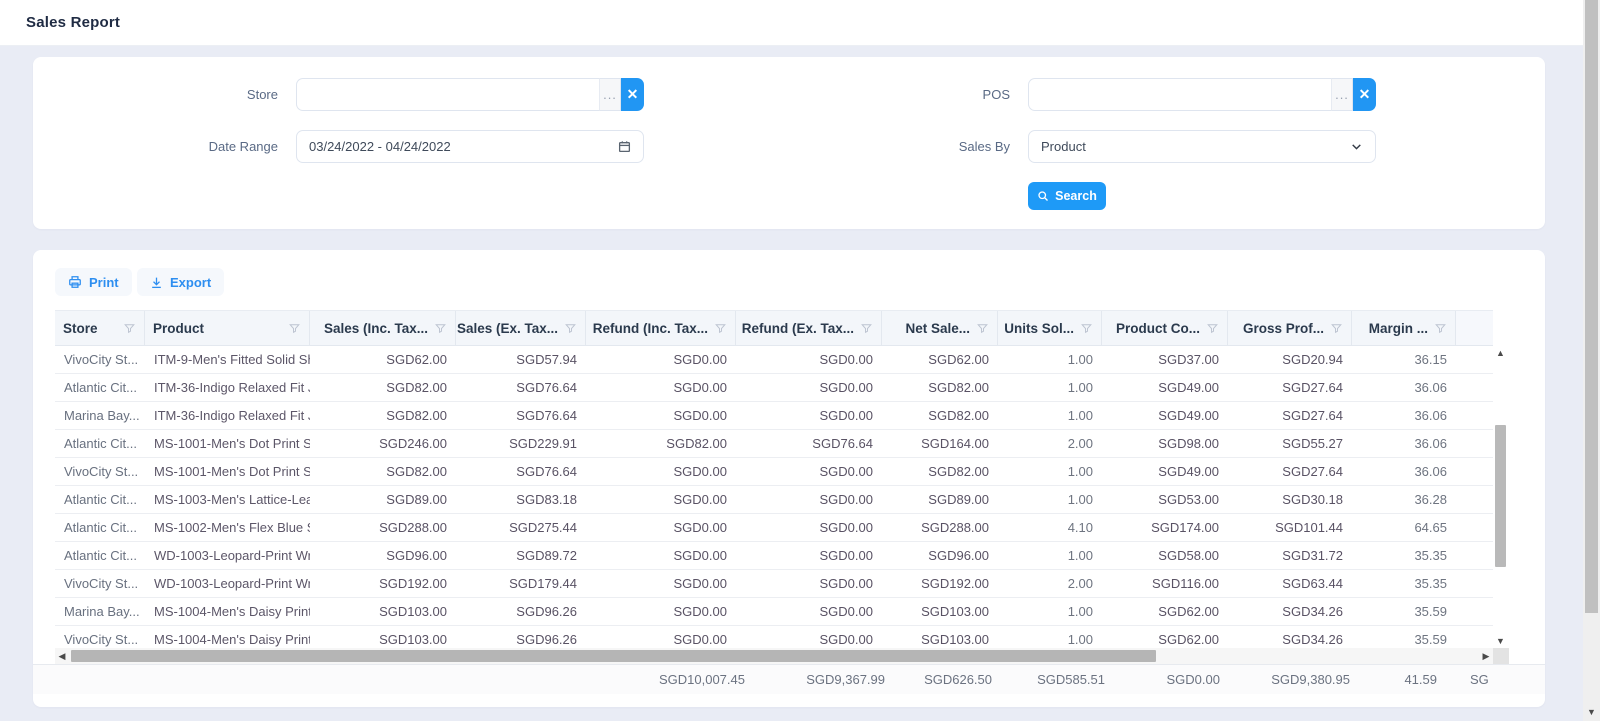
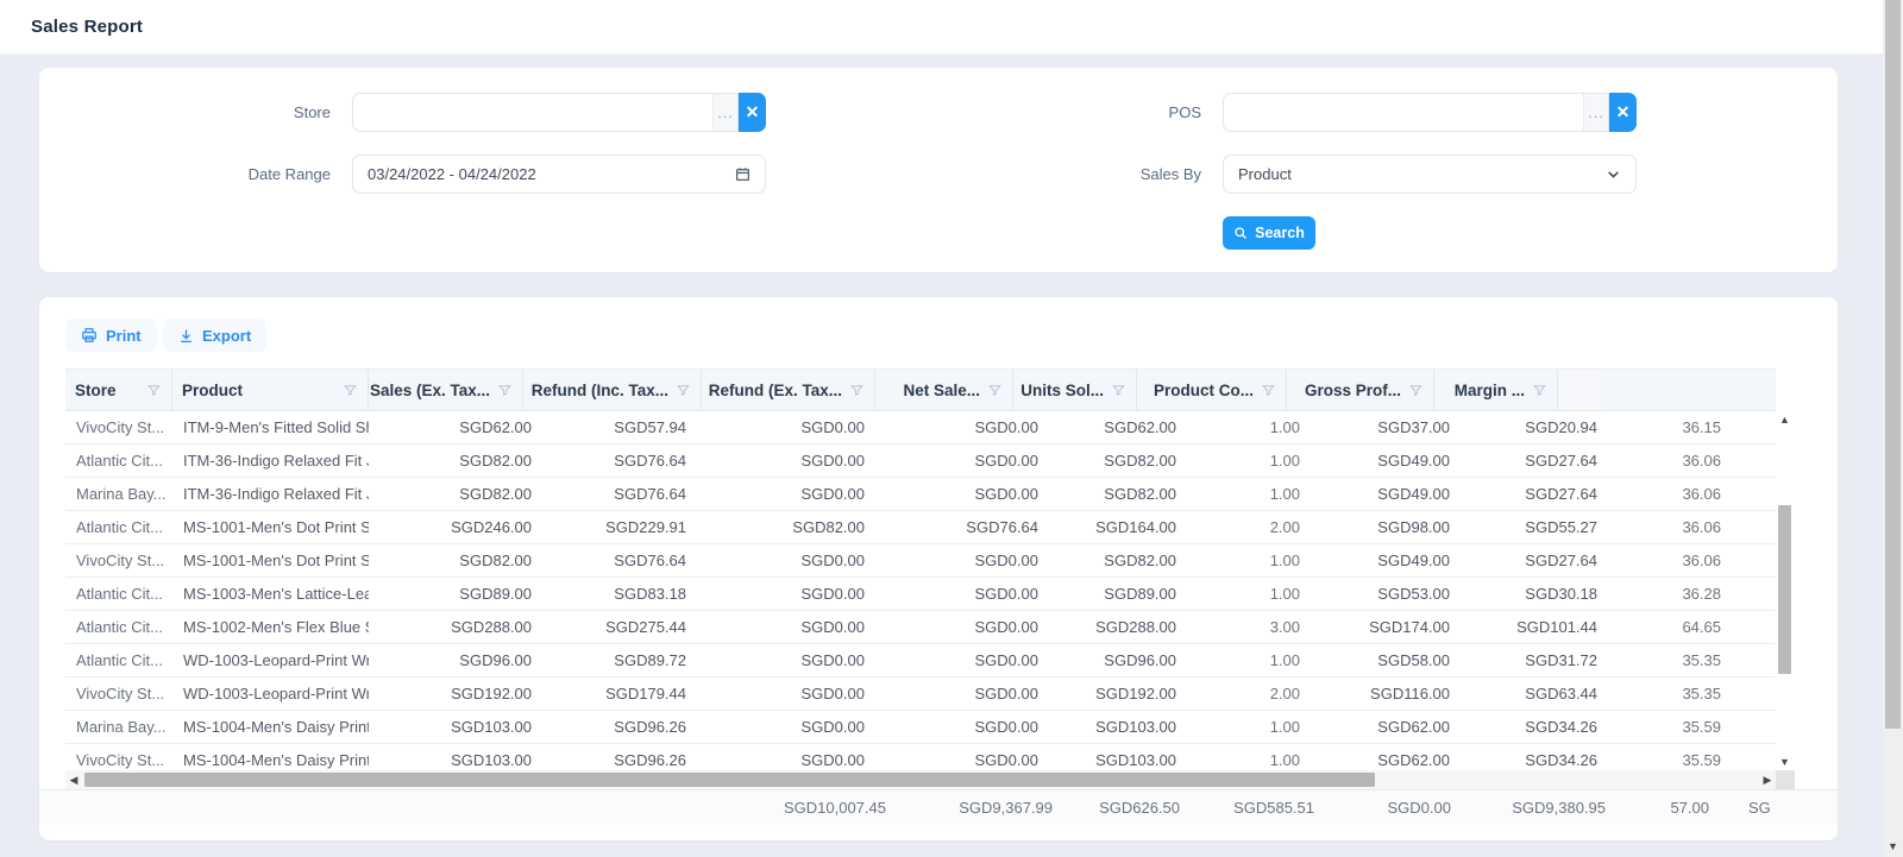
  Sales Report
  Store
  ...
  ✕
  Date Range
  03/24/2022 - 04/24/2022
  POS
  ...
  ✕
  Sales By
  Product
  Search
  Print
  Export
  Store
  Product
- Sales (Inc. Tax...
  Sales (Ex. Tax...
  Refund (Inc. Tax...
  Refund (Ex. Tax...
  Net Sale...
  Units Sol...
  Product Co...
  Gross Prof...
  Margin ...
  VivoCity St...
  ITM-9-Men's Fitted Solid S
  SGD62.00
  SGD57.94
  SGD0.00
  SGD0.00
  SGD62.00
  1.00
  SGD37.00
  SGD20.94
  36.15
  Atlantic Cit...
  ITM-36-Indigo Relaxed Fit
  SGD82.00
  SGD76.64
  SGD0.00
  SGD0.00
  SGD82.00
  1.00
  SGD49.00
  SGD27.64
  36.06
  Marina Bay...
  ITM-36-Indigo Relaxed Fit
  SGD82.00
  SGD76.64
  SGD0.00
  SGD0.00
  SGD82.00
  1.00
  SGD49.00
  SGD27.64
  36.06
  Atlantic Cit...
  MS-1001-Men's Dot Print S
  SGD246.00
  SGD229.91
  SGD82.00
  SGD76.64
  SGD164.00
  2.00
  SGD98.00
  SGD55.27
  36.06
  VivoCity St...
  MS-1001-Men's Dot Print S
  SGD82.00
  SGD76.64
  SGD0.00
  SGD0.00
  SGD82.00
  1.00
  SGD49.00
  SGD27.64
  36.06
  Atlantic Cit...
  MS-1003-Men's Lattice-Lea
  SGD89.00
  SGD83.18
  SGD0.00
  SGD0.00
  SGD89.00
  1.00
  SGD53.00
  SGD30.18
  36.28
  Atlantic Cit...
  MS-1002-Men's Flex Blue
  SGD288.00
  SGD275.44
  SGD0.00
  SGD0.00
  SGD288.00
- 4.10
+ 3.00
  SGD174.00
  SGD101.44
  64.65
  Atlantic Cit...
  WD-1003-Leopard-Print Wr
  SGD96.00
  SGD89.72
  SGD0.00
  SGD0.00
  SGD96.00
  1.00
  SGD58.00
  SGD31.72
  35.35
  VivoCity St...
  WD-1003-Leopard-Print Wr
  SGD192.00
  SGD179.44
  SGD0.00
  SGD0.00
  SGD192.00
  2.00
  SGD116.00
  SGD63.44
  35.35
  Marina Bay...
  MS-1004-Men's Daisy Prin
  SGD103.00
  SGD96.26
  SGD0.00
  SGD0.00
  SGD103.00
  1.00
  SGD62.00
  SGD34.26
  35.59
  VivoCity St...
  MS-1004-Men's Daisy Prin
  SGD103.00
  SGD96.26
  SGD0.00
  SGD0.00
  SGD103.00
  1.00
  SGD62.00
  SGD34.26
  35.59
  ▲
  ▼
  ◀
  ▶
  SGD10,007.45
  SGD9,367.99
  SGD626.50
  SGD585.51
  SGD0.00
  SGD9,380.95
- 41.59
+ 57.00
  SG
  ▼
